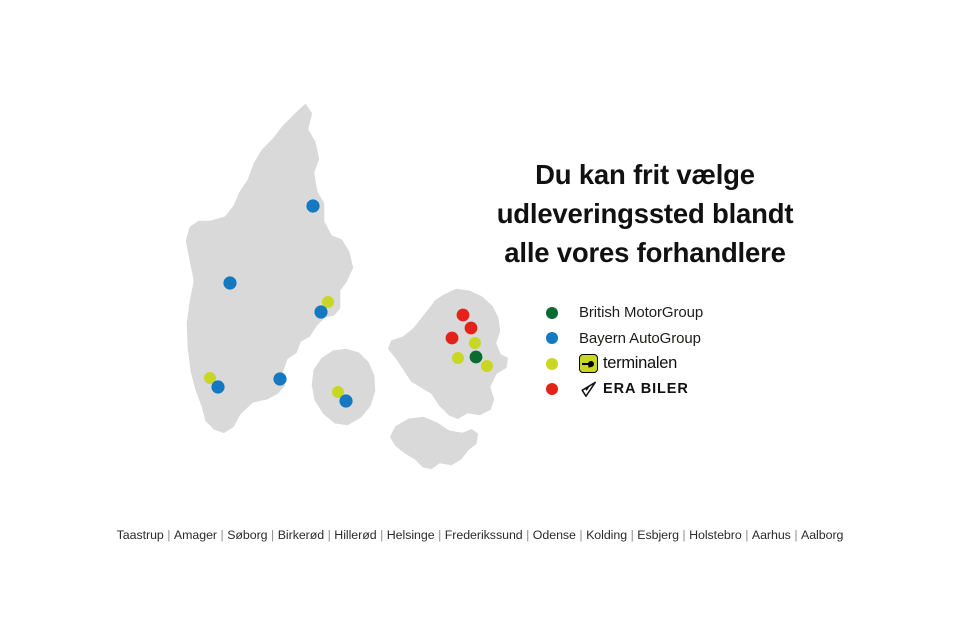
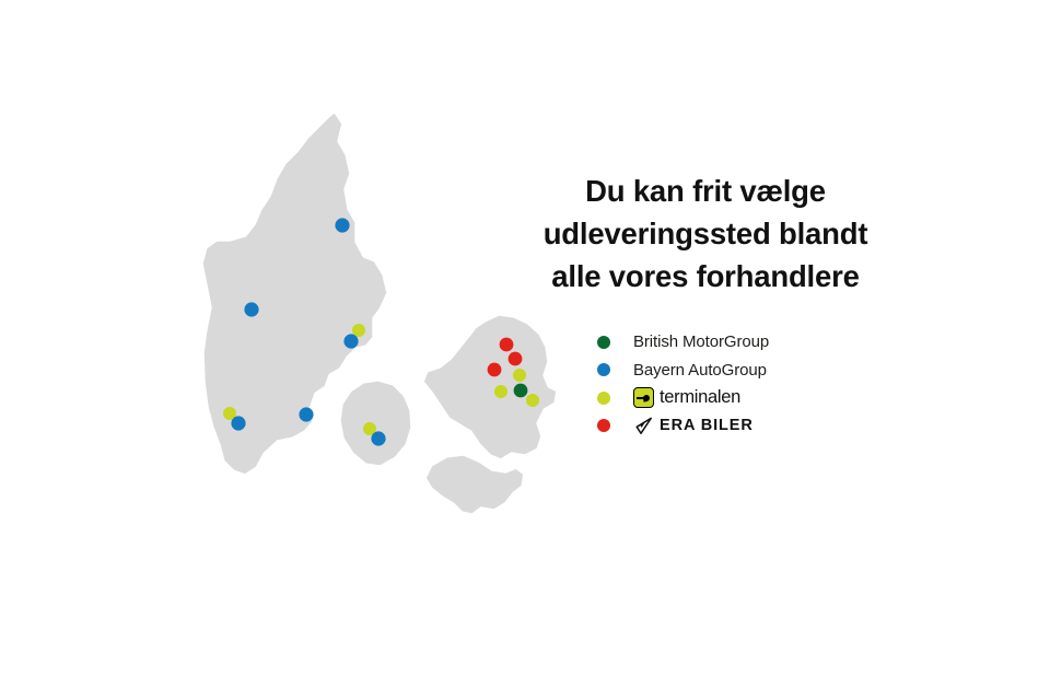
  Du kan frit vælge
  udleveringssted blandt
  alle vores forhandlere
  British MotorGroup
  Bayern AutoGroup
  terminalen
  ERA BILER
- Taastrup | Amager | Søborg | Birkerød | Hillerød | Helsinge | Frederikssund | Odense | Kolding | Esbjerg | Holstebro | Aarhus | Aalborg
